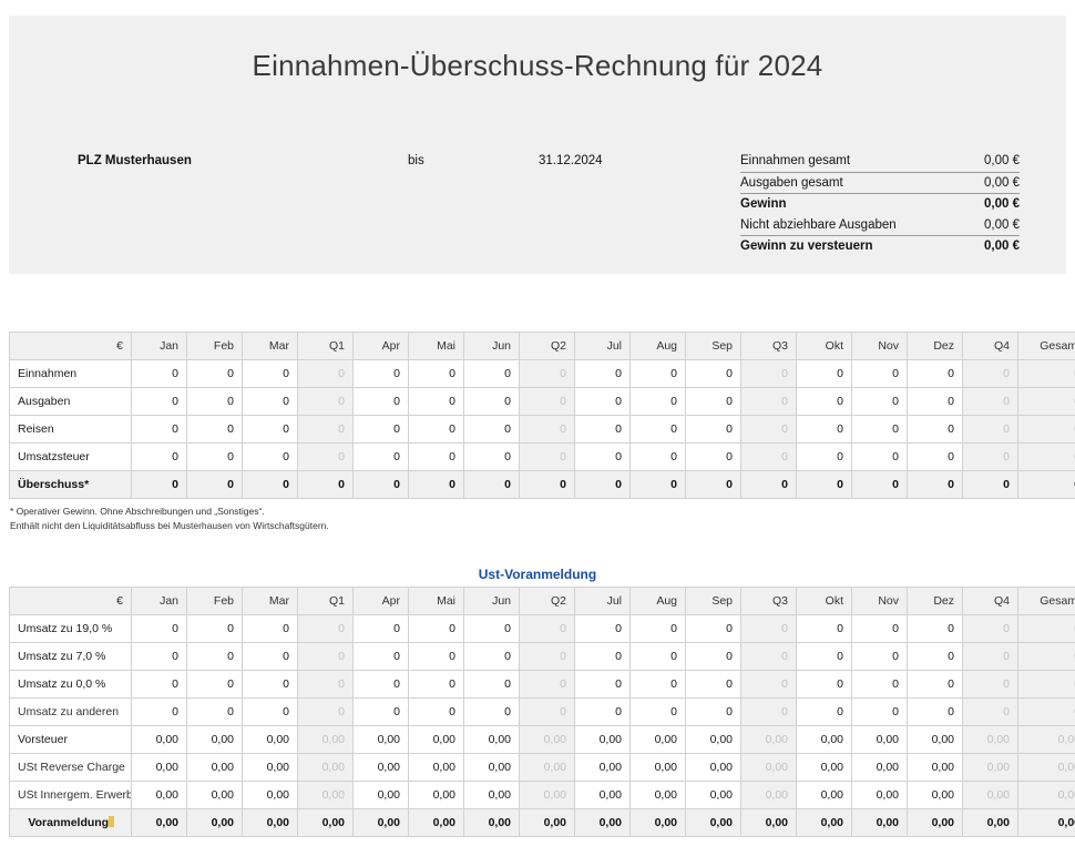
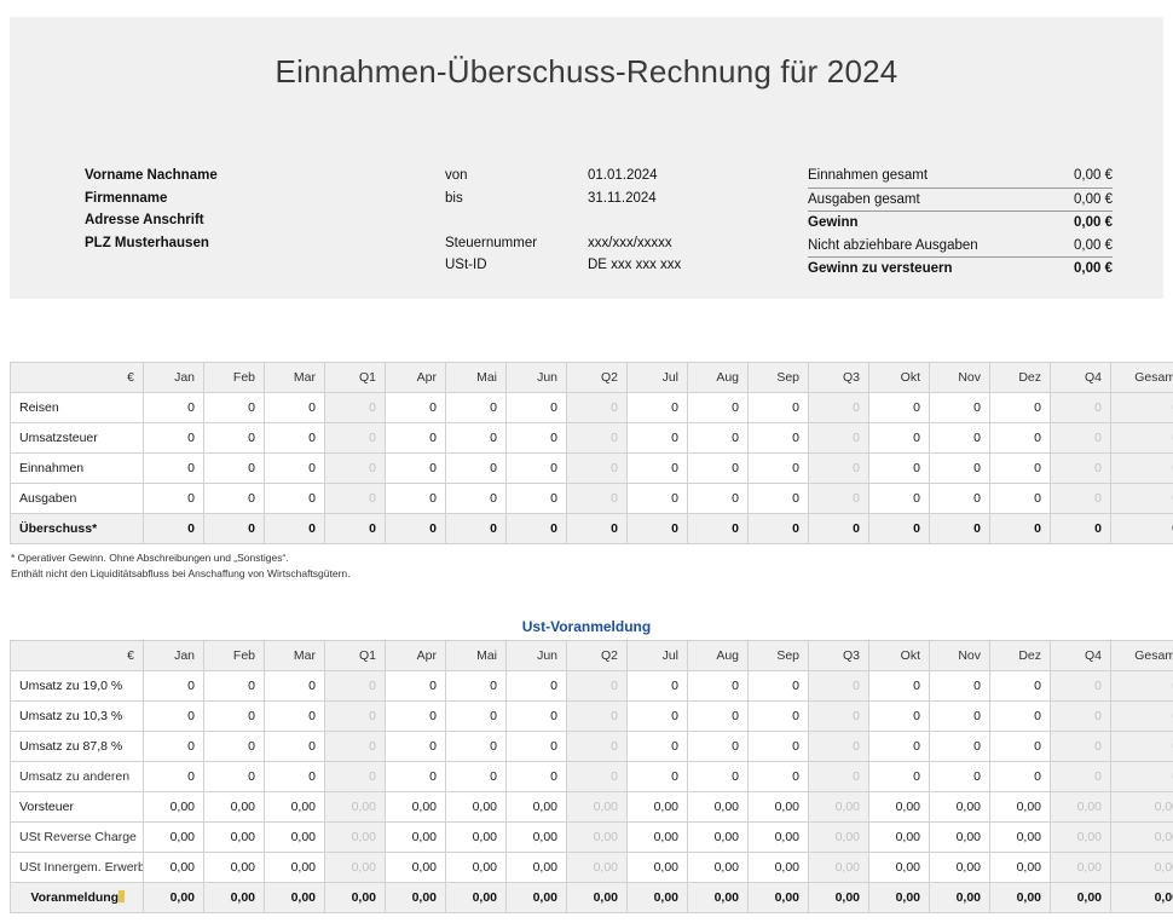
  Einnahmen-Überschuss-Rechnung für 2024
+ Vorname Nachname
+ Firmenname
+ Adresse Anschrift
  PLZ Musterhausen
+ von 01.01.2024
- bis 31.12.2024
+ bis 31.11.2024
+ Steuernummer xxx/xxx/xxxxx
+ USt-ID DE xxx xxx xxx
  Einnahmen gesamt
  0,00 €
  Ausgaben gesamt
  0,00 €
  Gewinn
  0,00 €
  Nicht abziehbare Ausgaben
  0,00 €
  Gewinn zu versteuern
  0,00 €
  €	Jan	Feb	Mar	Q1	Apr	Mai	Jun	Q2	Jul	Aug	Sep	Q3	Okt	Nov	Dez	Q4	Gesam
- Einnahmen	0	0	0	0	0	0	0	0	0	0	0	0	0	0	0	0
+ Reisen	0	0	0	0	0	0	0	0	0	0	0	0	0	0	0	0
- Ausgaben	0	0	0	0	0	0	0	0	0	0	0	0	0	0	0	0
+ Umsatzsteuer	0	0	0	0	0	0	0	0	0	0	0	0	0	0	0	0
- Reisen	0	0	0	0	0	0	0	0	0	0	0	0	0	0	0	0
+ Einnahmen	0	0	0	0	0	0	0	0	0	0	0	0	0	0	0	0
- Umsatzsteuer	0	0	0	0	0	0	0	0	0	0	0	0	0	0	0	0
+ Ausgaben	0	0	0	0	0	0	0	0	0	0	0	0	0	0	0	0
  Überschuss*	0	0	0	0	0	0	0	0	0	0	0	0	0	0	0	0
  * Operativer Gewinn. Ohne Abschreibungen und „Sonstiges“.
- Enthält nicht den Liquiditätsabfluss bei Musterhausen von Wirtschaftsgütern.
+ Enthält nicht den Liquiditätsabfluss bei Anschaffung von Wirtschaftsgütern.
  Ust-Voranmeldung
  €	Jan	Feb	Mar	Q1	Apr	Mai	Jun	Q2	Jul	Aug	Sep	Q3	Okt	Nov	Dez	Q4	Gesam
  Umsatz zu 19,0 %	0	0	0	0	0	0	0	0	0	0	0	0	0	0	0	0
- Umsatz zu 7,0 %	0	0	0	0	0	0	0	0	0	0	0	0	0	0	0	0
+ Umsatz zu 10,3 %	0	0	0	0	0	0	0	0	0	0	0	0	0	0	0	0
- Umsatz zu 0,0 %	0	0	0	0	0	0	0	0	0	0	0	0	0	0	0	0
+ Umsatz zu 87,8 %	0	0	0	0	0	0	0	0	0	0	0	0	0	0	0	0
  Umsatz zu anderen	0	0	0	0	0	0	0	0	0	0	0	0	0	0	0	0
  Vorsteuer	0,00	0,00	0,00	0,00	0,00	0,00	0,00	0,00	0,00	0,00	0,00	0,00	0,00	0,00	0,00	0,00	0,0
  USt Reverse Charge	0,00	0,00	0,00	0,00	0,00	0,00	0,00	0,00	0,00	0,00	0,00	0,00	0,00	0,00	0,00	0,00	0,0
  USt Innergem. Erwerb	0,00	0,00	0,00	0,00	0,00	0,00	0,00	0,00	0,00	0,00	0,00	0,00	0,00	0,00	0,00	0,00	0,0
  Voranmeldung	0,00	0,00	0,00	0,00	0,00	0,00	0,00	0,00	0,00	0,00	0,00	0,00	0,00	0,00	0,00	0,00	0,0
